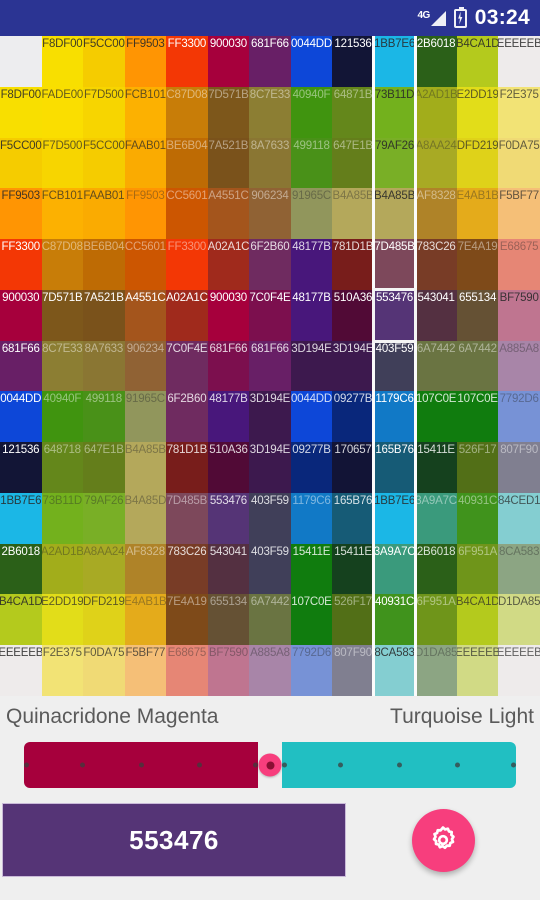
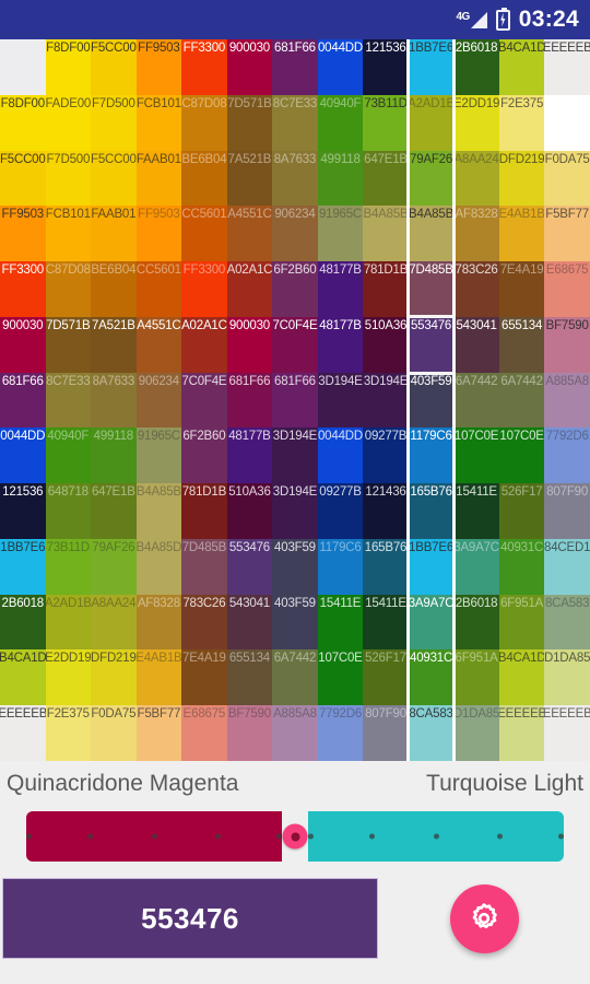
  4G
  03:24
  F8DF00
  F5CC00
  FF9503
  FF3300
  900030
  681F66
  0044DD
  121536
  1BB7E6
  2B6018
  B4CA1D
  EEEEEB
  F8DF00
  FADE00
  F7D500
  FCB101
  C87D08
  7D571B
  8C7E33
  40940F
- 64871B
  73B11D
  A2AD1B
  E2DD19
  F2E375
  F5CC00
  F7D500
  F5CC00
  FAAB01
  BE6B04
  7A521B
  8A7633
  499118
  647E1B
  79AF26
  A8AA24
  DFD219
  F0DA75
  FF9503
  FCB101
  FAAB01
  FF9503
  CC5601
  A4551C
  906234
  91965C
  B4A85B
  B4A85B
  AF8328
  E4AB1B
  F5BF77
  FF3300
  C87D08
  BE6B04
  CC5601
  FF3300
  A02A1C
  6F2B60
  48177B
  781D1B
  7D485B
  783C26
  7E4A19
  E68675
  900030
  7D571B
  7A521B
  A4551C
  A02A1C
  900030
  7C0F4E
  48177B
  510A36
  553476
  543041
  655134
  BF7590
  681F66
  8C7E33
  8A7633
  906234
  7C0F4E
  681F66
  681F66
  3D194E
  3D194E
  403F59
  6A7442
  6A7442
  A885A8
  0044DD
  40940F
  499118
  91965C
  6F2B60
  48177B
  3D194E
  0044DD
  09277B
  1179C6
  107C0E
  107C0E
  7792D6
  121536
  648718
  647E1B
  B4A85B
  781D1B
  510A36
  3D194E
  09277B
- 170657
+ 121436
  165B76
  15411E
  526F17
  807F90
  1BB7E6
  73B11D
  79AF26
  B4A85D
  7D485B
  553476
  403F59
  1179C6
  165B76
  1BB7E6
  3A9A7C
  40931C
  84CED1
  2B6018
  A2AD1B
  A8AA24
  AF8328
  783C26
  543041
  403F59
  15411E
  15411E
  3A9A7C
  2B6018
  6F951A
  8CA583
  B4CA1D
  E2DD19
  DFD219
  E4AB1B
  7E4A19
  655134
  6A7442
  107C0E
  526F17
  40931C
  6F951A
  B4CA1D
  D1DA85
  EEEEEB
  F2E375
  F0DA75
  F5BF77
  E68675
  BF7590
  A885A8
  7792D6
  807F90
  8CA583
  D1DA85
  EEEEEB
  EEEEEB
  Quinacridone Magenta
  Turquoise Light
  553476
